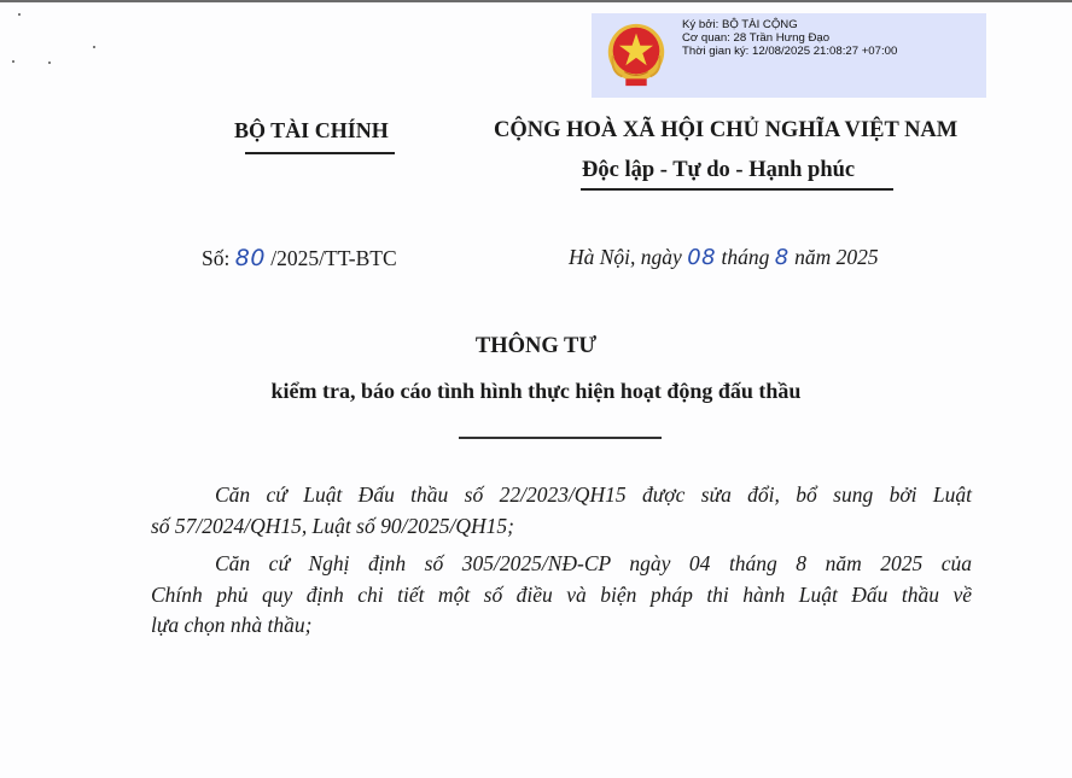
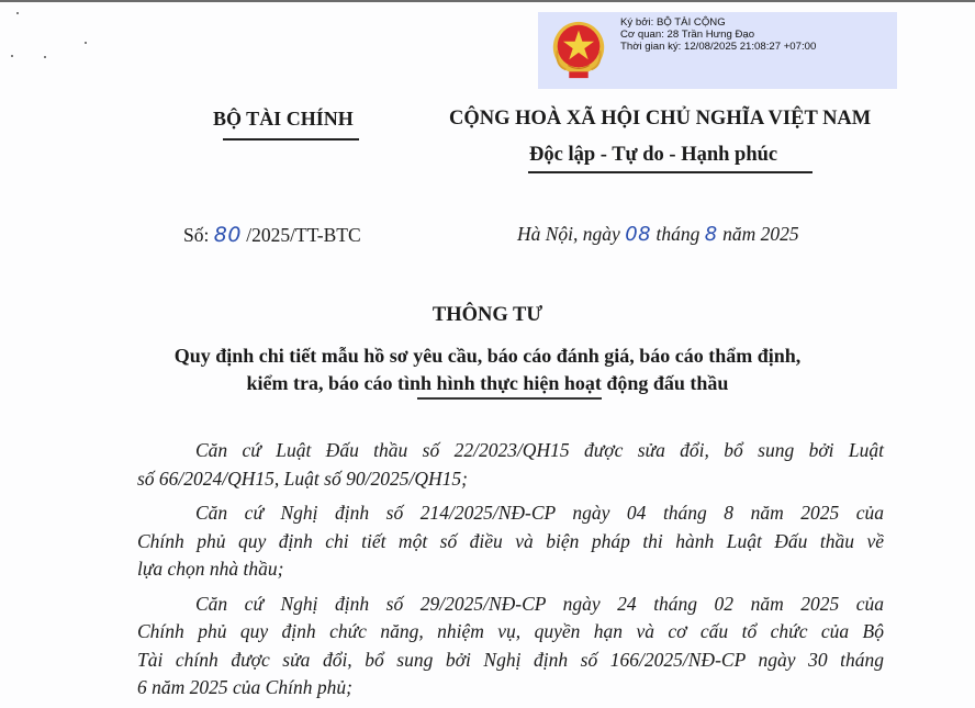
  Ký bởi: BỘ TÀI CỘNG
  Cơ quan: 28 Trần Hưng Đạo
  Thời gian ký: 12/08/2025 21:08:27 +07:00
  BỘ TÀI CHÍNH
  CỘNG HOÀ XÃ HỘI CHỦ NGHĨA VIỆT NAM
  Độc lập - Tự do - Hạnh phúc
  Số: 80 /2025/TT-BTC
  Hà Nội, ngày 08 tháng 8 năm 2025
  THÔNG TƯ
+ Quy định chi tiết mẫu hồ sơ yêu cầu, báo cáo đánh giá, báo cáo thẩm định,
  kiểm tra, báo cáo tình hình thực hiện hoạt động đấu thầu
  Căn cứ Luật Đấu thầu số 22/2023/QH15 được sửa đổi, bổ sung bởi Luật
- số 57/2024/QH15, Luật số 90/2025/QH15;
+ số 66/2024/QH15, Luật số 90/2025/QH15;
- Căn cứ Nghị định số 305/2025/NĐ-CP ngày 04 tháng 8 năm 2025 của
+ Căn cứ Nghị định số 214/2025/NĐ-CP ngày 04 tháng 8 năm 2025 của
  Chính phủ quy định chi tiết một số điều và biện pháp thi hành Luật Đấu thầu về
  lựa chọn nhà thầu;
+ Căn cứ Nghị định số 29/2025/NĐ-CP ngày 24 tháng 02 năm 2025 của
+ Chính phủ quy định chức năng, nhiệm vụ, quyền hạn và cơ cấu tổ chức của Bộ
+ Tài chính được sửa đổi, bổ sung bởi Nghị định số 166/2025/NĐ-CP ngày 30 tháng
+ 6 năm 2025 của Chính phủ;
